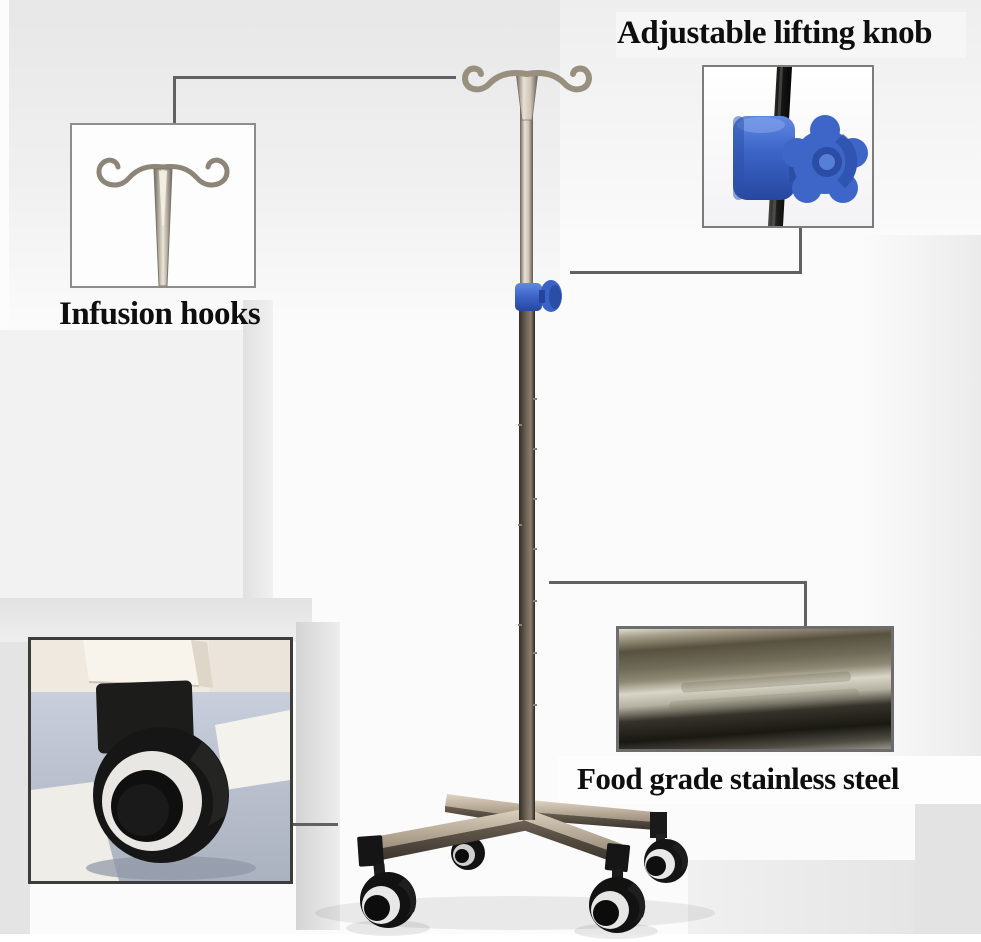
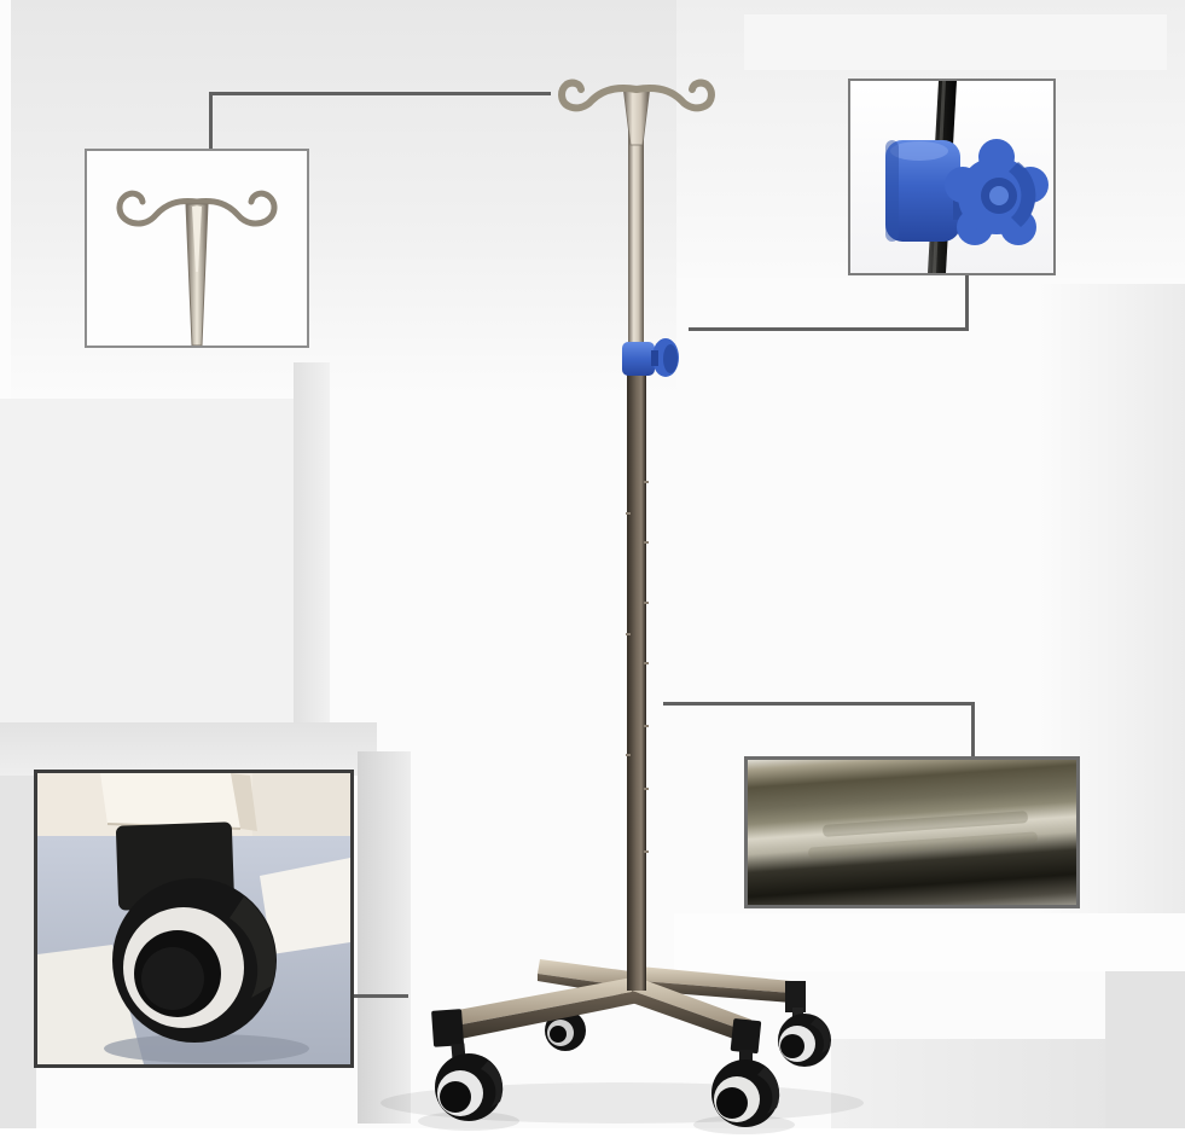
- Adjustable lifting knob
- Infusion hooks
- Food grade stainless steel
